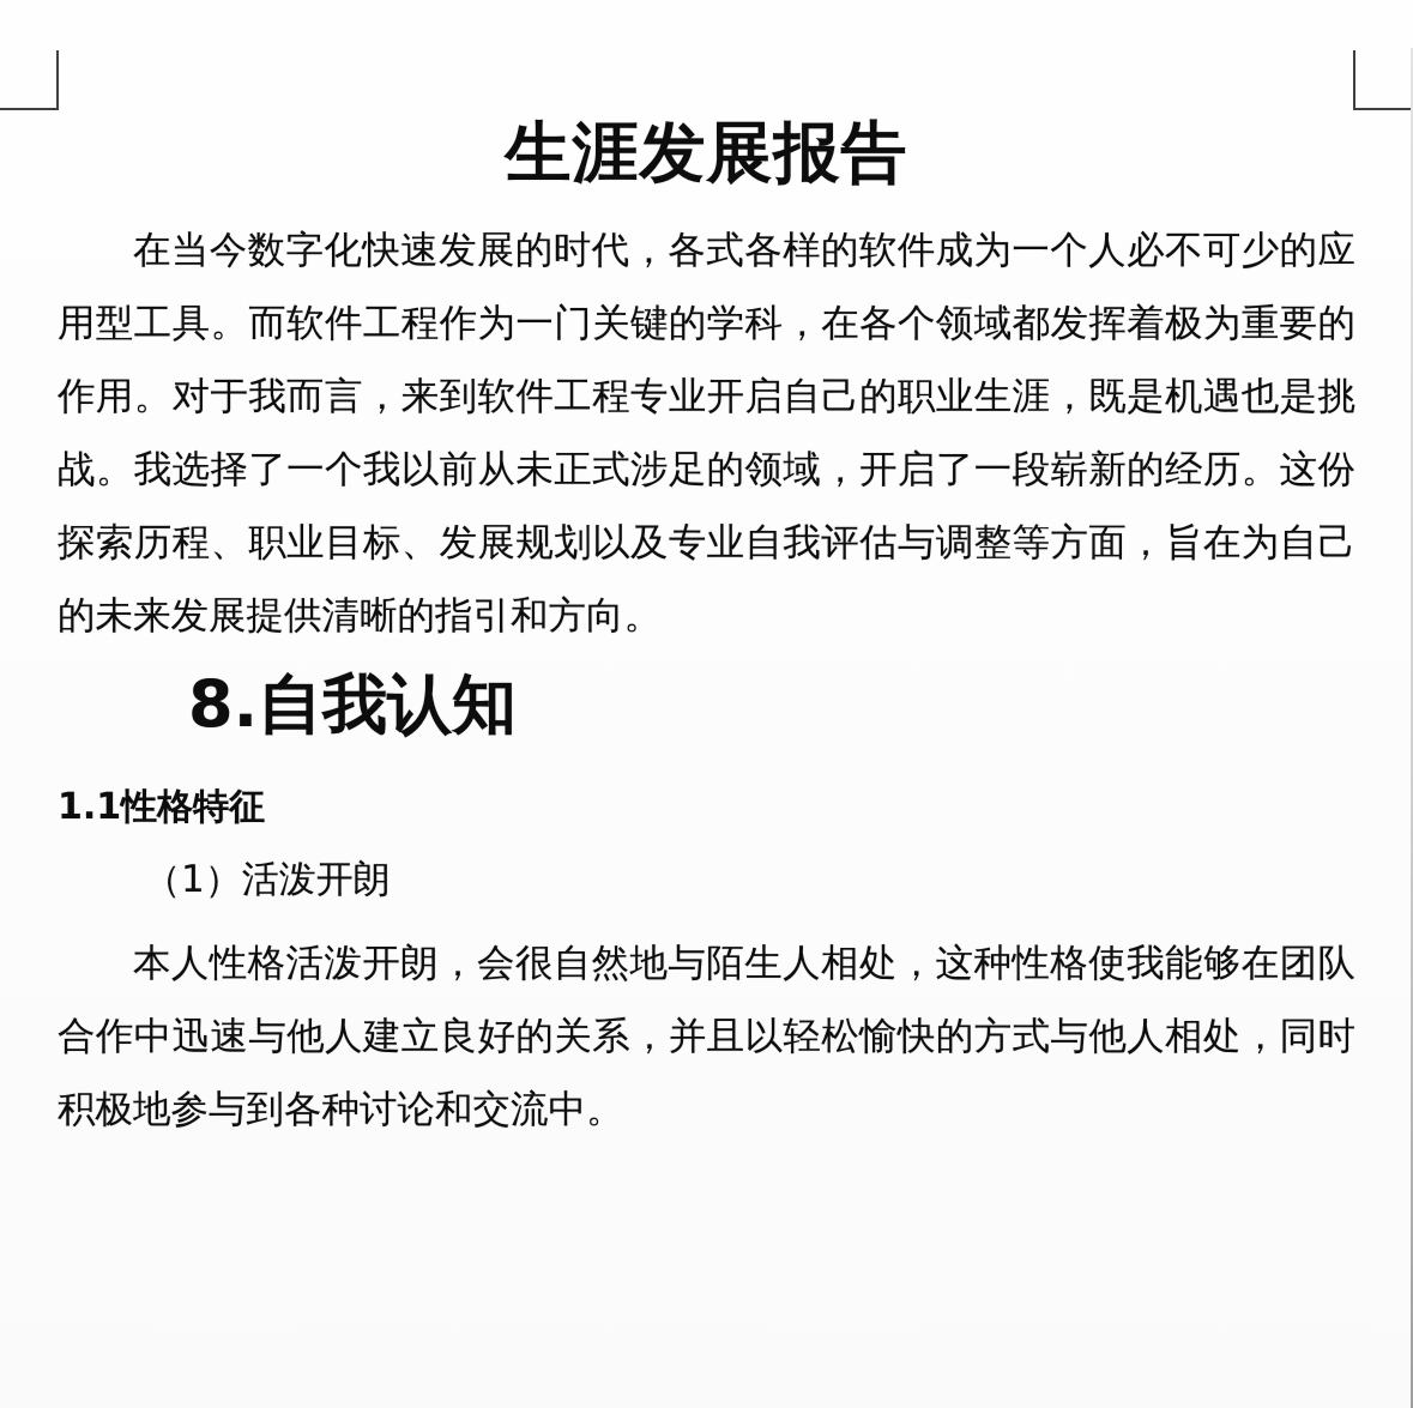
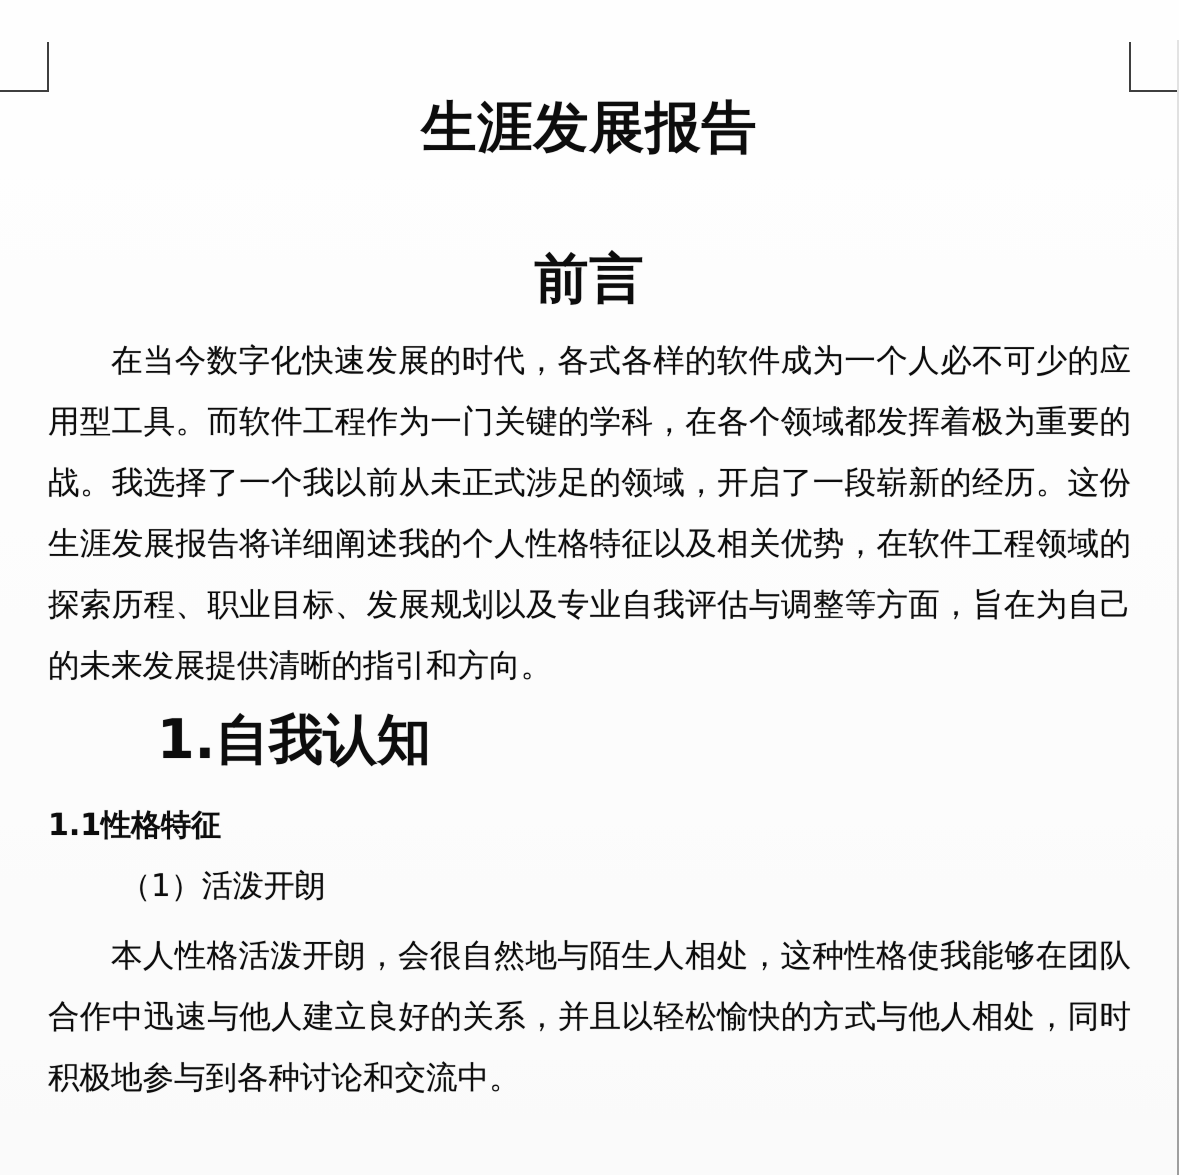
  生涯发展报告
+ 前言
  在当今数字化快速发展的时代，各式各样的软件成为一个人必不可少的应
  用型工具。而软件工程作为一门关键的学科，在各个领域都发挥着极为重要的
- 作用。对于我而言，来到软件工程专业开启自己的职业生涯，既是机遇也是挑
  战。我选择了一个我以前从未正式涉足的领域，开启了一段崭新的经历。这份
+ 生涯发展报告将详细阐述我的个人性格特征以及相关优势，在软件工程领域的
  探索历程、职业目标、发展规划以及专业自我评估与调整等方面，旨在为自己
  的未来发展提供清晰的指引和方向。
- 8.自我认知
+ 1.自我认知
  1.1性格特征
  （1）活泼开朗
  本人性格活泼开朗，会很自然地与陌生人相处，这种性格使我能够在团队
  合作中迅速与他人建立良好的关系，并且以轻松愉快的方式与他人相处，同时
  积极地参与到各种讨论和交流中。
